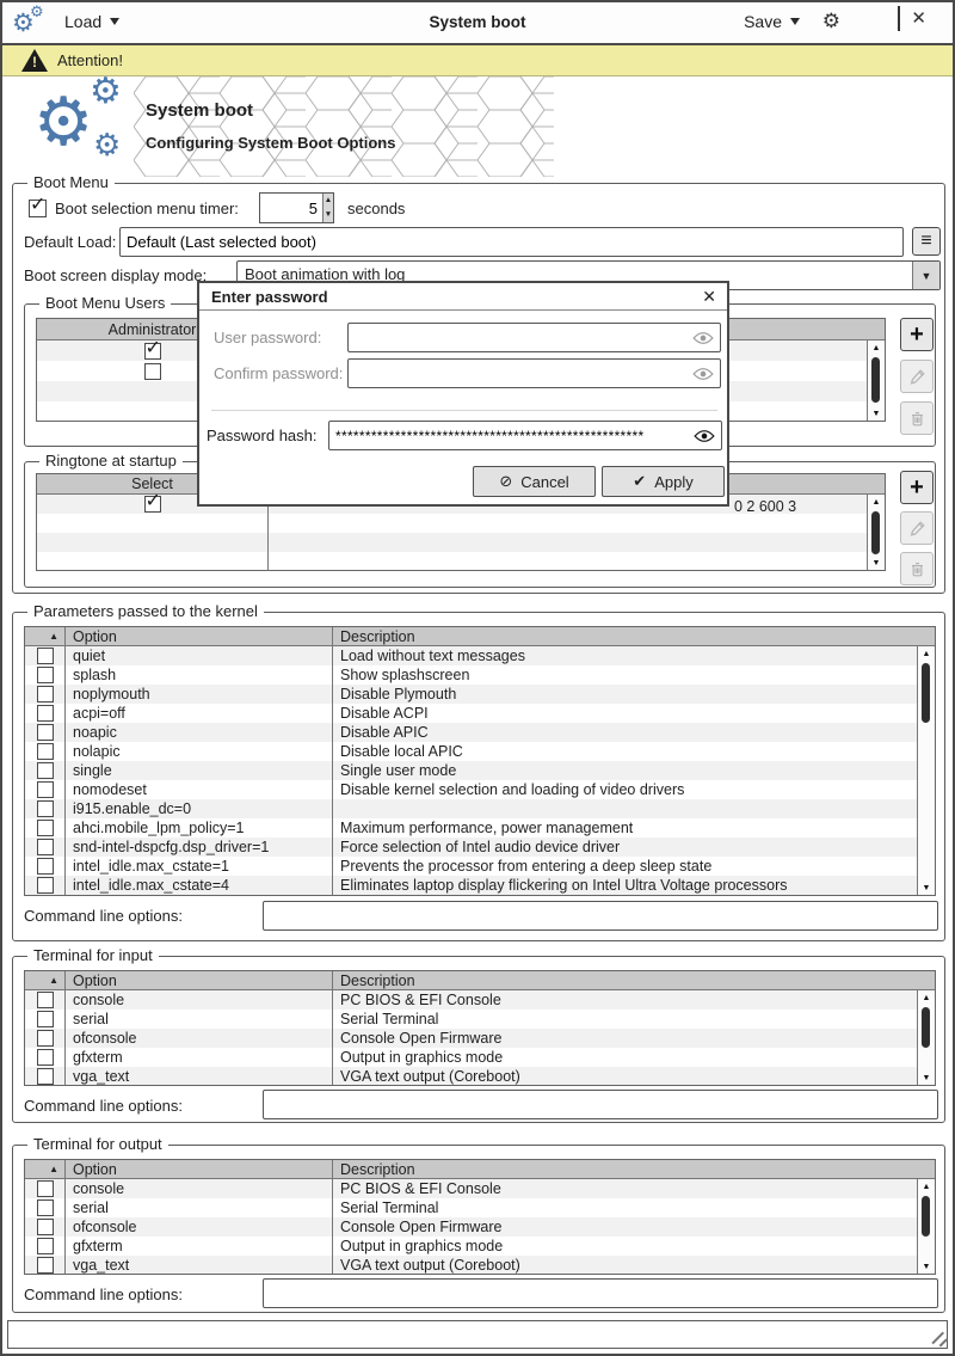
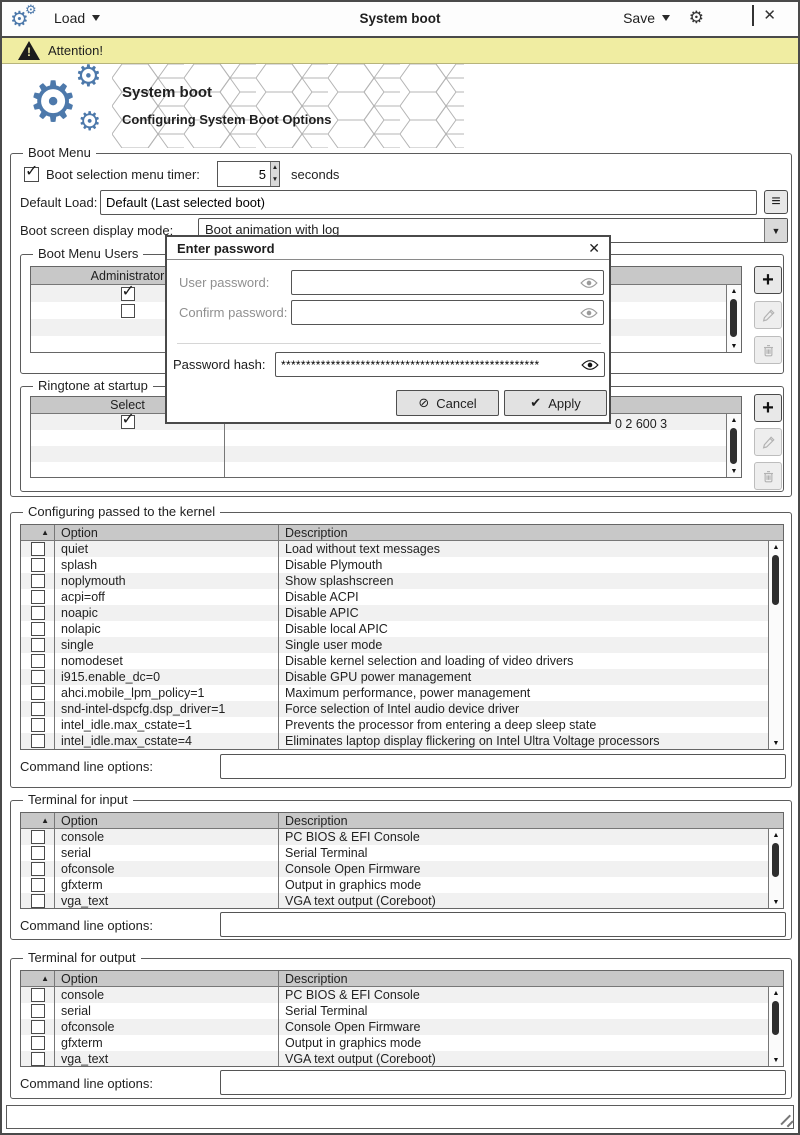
  ⚙
  ⚙
  Load
  System boot
  Save
  ⚙
  ✕
  !
  Attention!
  ⚙
  ⚙
  ⚙
  System boot
  Configuring System Boot Options
  Boot Menu
  Boot selection menu timer:
  5
  seconds
  Default Load:
  Default (Last selected boot)
  ≡
  Boot screen display mode:
  Boot animation with log
  ▼
  Boot Menu Users
  Administrator
  +
  Ringtone at startup
  Select
  0 2 600 3
  +
- Parameters passed to the kernel
+ Configuring passed to the kernel
  ▲
  Option
  Description
  quiet
  Load without text messages
  splash
- Show splashscreen
+ Disable Plymouth
  noplymouth
- Disable Plymouth
+ Show splashscreen
  acpi=off
  Disable ACPI
  noapic
  Disable APIC
  nolapic
  Disable local APIC
  single
  Single user mode
  nomodeset
  Disable kernel selection and loading of video drivers
  i915.enable_dc=0
+ Disable GPU power management
  ahci.mobile_lpm_policy=1
  Maximum performance, power management
  snd-intel-dspcfg.dsp_driver=1
  Force selection of Intel audio device driver
  intel_idle.max_cstate=1
  Prevents the processor from entering a deep sleep state
  intel_idle.max_cstate=4
  Eliminates laptop display flickering on Intel Ultra Voltage processors
  Command line options:
  Terminal for input
  ▲
  Option
  Description
  console
  PC BIOS & EFI Console
  serial
  Serial Terminal
  ofconsole
  Console Open Firmware
  gfxterm
  Output in graphics mode
  vga_text
  VGA text output (Coreboot)
  Command line options:
  Terminal for output
  ▲
  Option
  Description
  console
  PC BIOS & EFI Console
  serial
  Serial Terminal
  ofconsole
  Console Open Firmware
  gfxterm
  Output in graphics mode
  vga_text
  VGA text output (Coreboot)
  Command line options:
  Enter password
  ✕
  User password:
  Confirm password:
  Password hash:
  ****************************************************
  ⊘
  Cancel
  ✔
  Apply
